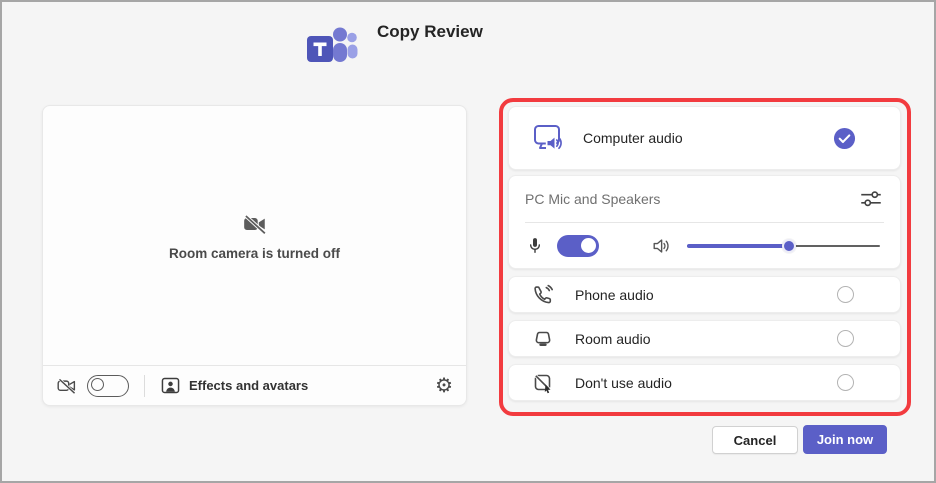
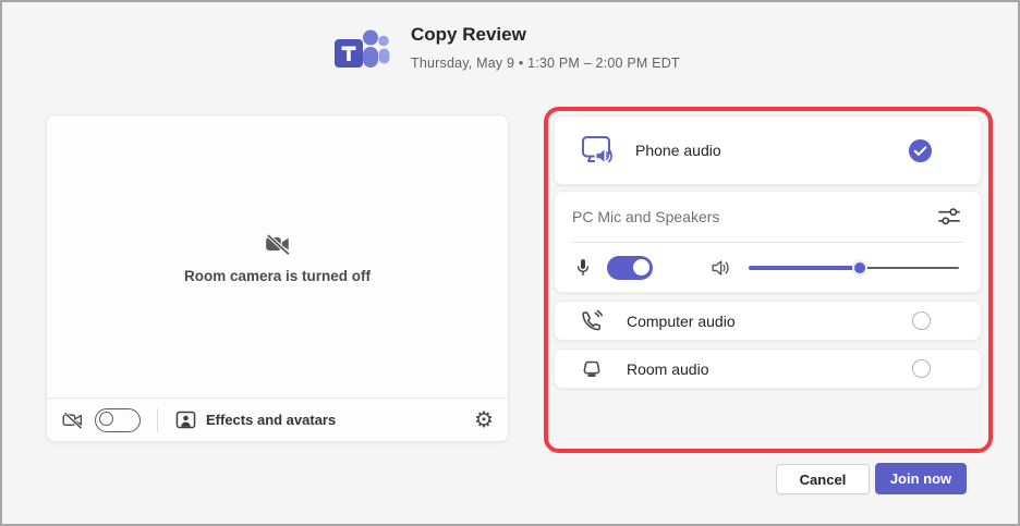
  Copy Review
+ Thursday, May 9 • 1:30 PM – 2:00 PM EDT
  Room camera is turned off
  Effects and avatars
  ⚙
- Computer audio
+ Phone audio
  PC Mic and Speakers
- Phone audio
+ Computer audio
  Room audio
- Don't use audio
  Cancel
  Join now
